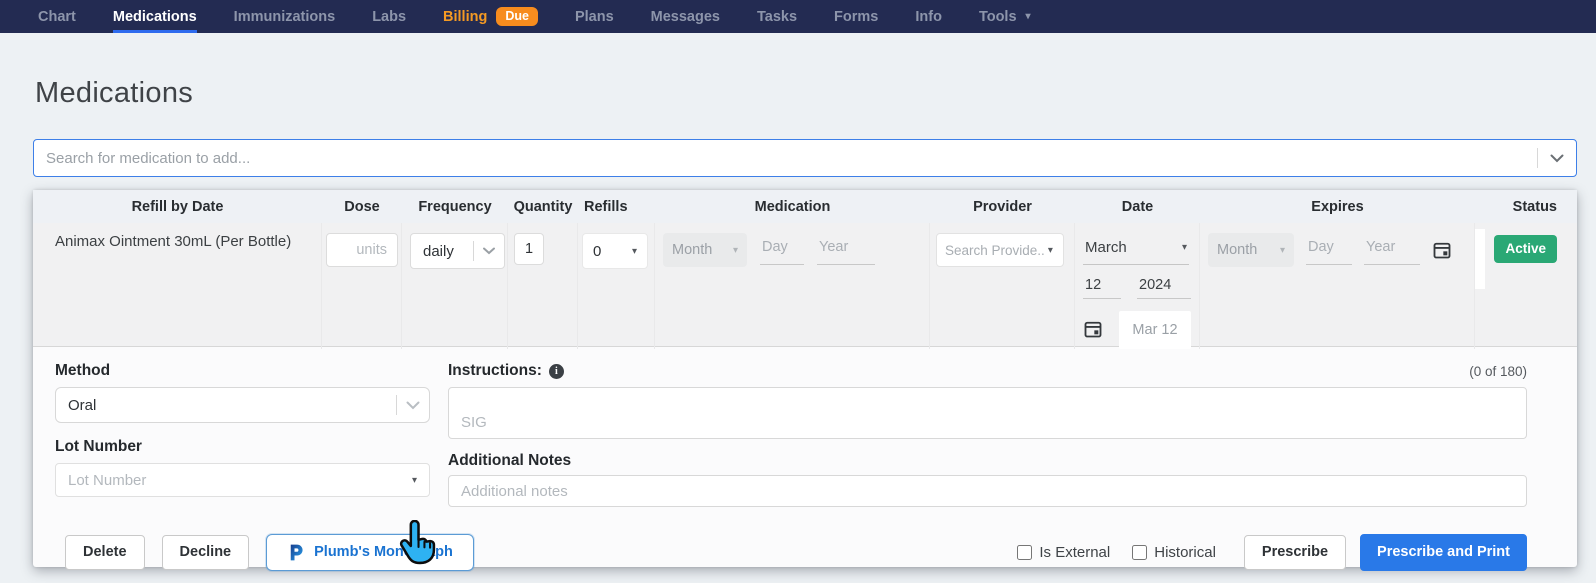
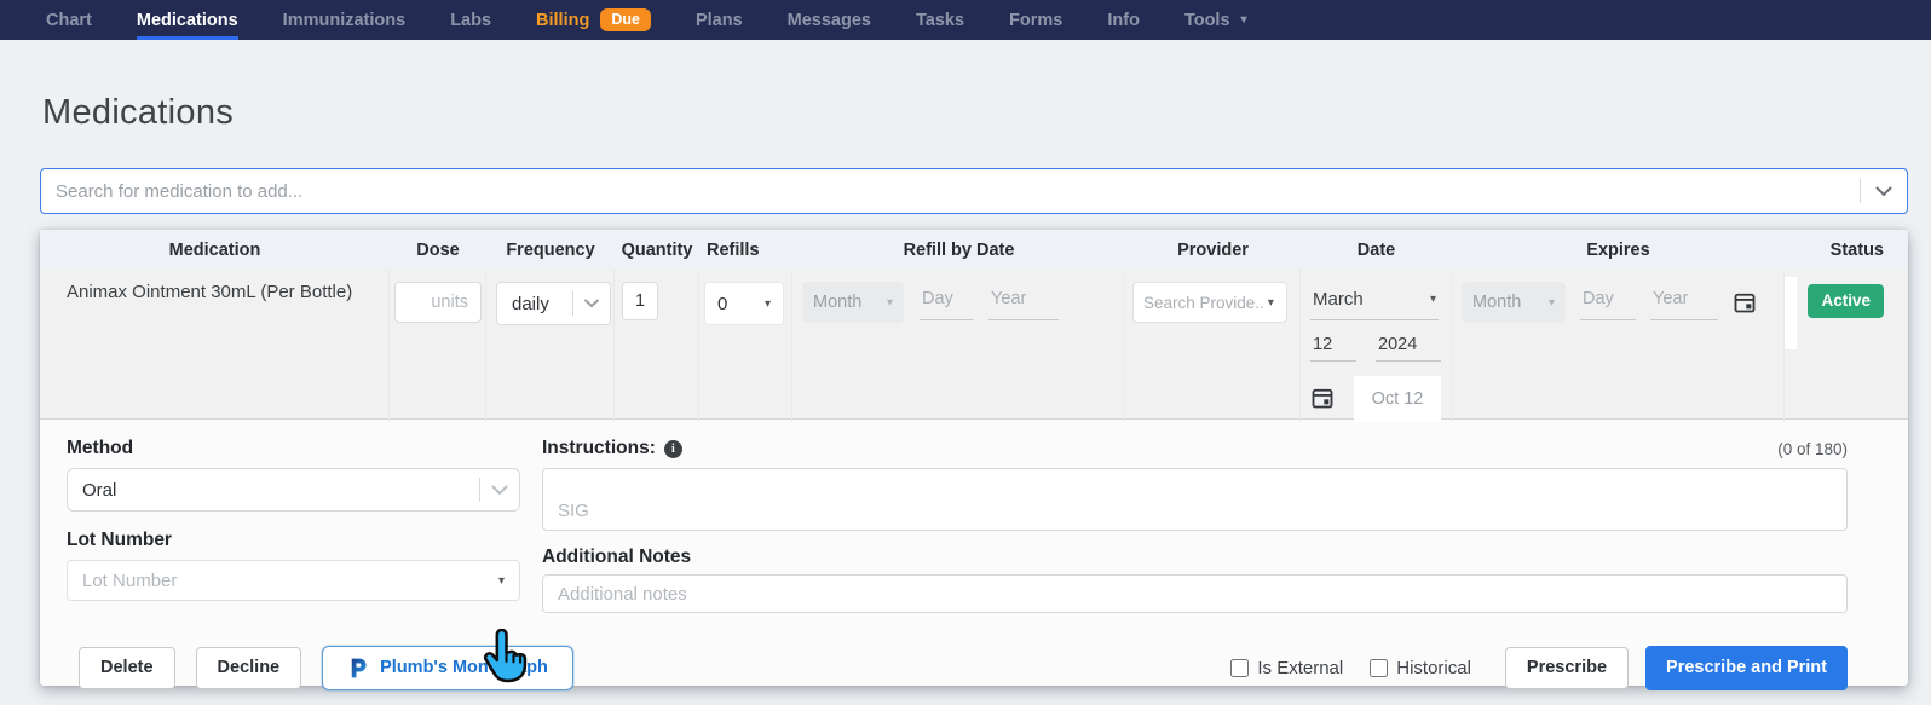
  Chart
  Medications
  Immunizations
  Labs
  Billing
  Due
  Plans
  Messages
  Tasks
  Forms
  Info
  Tools
  ▾
  Medications
  Search for medication to add...
- Refill by Date
+ Medication
  Dose
  Frequency
  Quantity
  Refills
- Medication
+ Refill by Date
  Provider
  Date
  Expires
  Status
  Animax Ointment 30mL (Per Bottle)
  units
  daily
  1
  0
  ▾
  Month
  ▾
  Day
  Year
  Search Provide..
  ▾
  March
  ▾
  12
  2024
- Mar 12
+ Oct 12
  Month
  ▾
  Day
  Year
  Active
  Method
  Oral
  Lot Number
  Lot Number
  ▾
  Instructions:
  i
  (0 of 180)
  SIG
  Additional Notes
  Additional notes
  Delete
  Decline
  Plumb's Monph
  Is External
  Historical
  Prescribe
  Prescribe and Print
